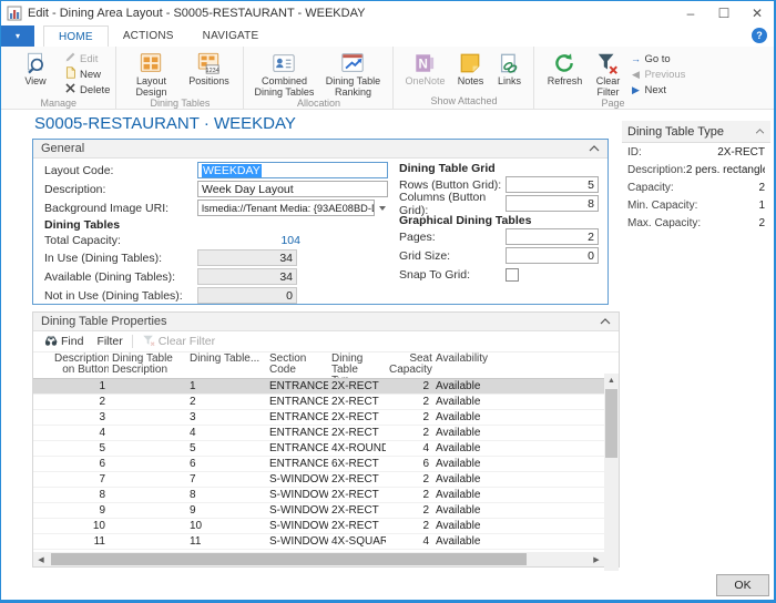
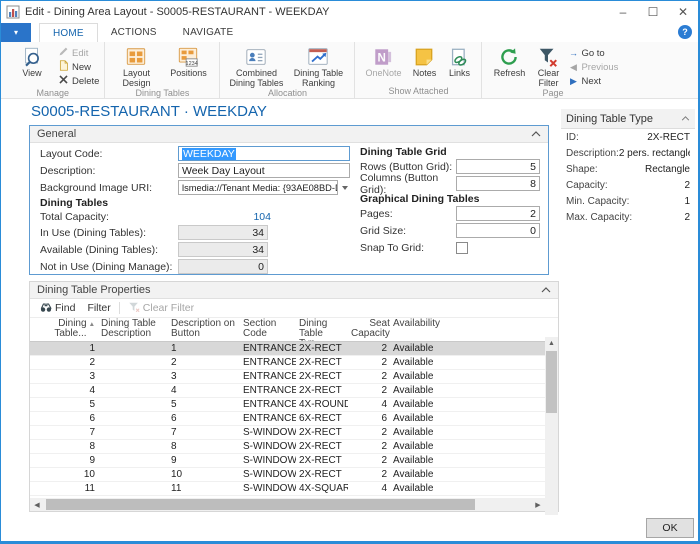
  Edit - Dining Area Layout - S0005-RESTAURANT - WEEKDAY
  –
  ☐
  ✕
  ▾
  HOME
  ACTIONS
  NAVIGATE
  ?
  View
  Edit
  New
  Delete
  Manage
  Layout Design
  Positions
  Dining Tables
  Combined Dining Tables
  Dining Table Ranking
  Allocation
  N
  OneNote
  Notes
  Links
  Show Attached
  Refresh
  Clear Filter
  →
  Go to
  ◀
  Previous
  ▶
  Next
  Page
  S0005-RESTAURANT · WEEKDAY
  General
  Layout Code:
  WEEKDAY
  Description:
  Week Day Layout
  Background Image URI:
  Dining Tables
  Total Capacity:
  104
  In Use (Dining Tables):
  34
  Available (Dining Tables):
  34
- Not in Use (Dining Tables):
+ Not in Use (Dining Manage):
  0
  Dining Table Grid
  Rows (Button Grid):
  5
  Columns (Button Grid):
  8
  Graphical Dining Tables
  Pages:
  2
  Grid Size:
  0
  Snap To Grid:
  Dining Table Type
  ID:
  2X-RECT
  Description:
  2 pers. rectangl
+ Shape:
+ Rectangle
  Capacity:
  2
  Min. Capacity:
  1
  Max. Capacity:
  2
  Dining Table Properties
  Find
  Filter
  Clear Filter
- Description on Button
+ Dining Table...
  Dining Table Description
- Dining Table...
+ Description on Button
  Section Code
  Seat Capacity
  Availability
  1
  1
  ENTRANCE
  2X-RECT
  2
  Available
  2
  2
  ENTRANCE
  2X-RECT
  2
  Available
  3
  3
  ENTRANCE
  2X-RECT
  2
  Available
  4
  4
  ENTRANCE
  2X-RECT
  2
  Available
  5
  5
  ENTRANCE
  4X-ROUND
  4
  Available
  6
  6
  ENTRANCE
  6X-RECT
  6
  Available
  7
  7
  S-WINDOW
  2X-RECT
  2
  Available
  8
  8
  S-WINDOW
  2X-RECT
  2
  Available
  9
  9
  S-WINDOW
  2X-RECT
  2
  Available
  10
  10
  S-WINDOW
  2X-RECT
  2
  Available
  11
  11
  S-WINDOW
  4X-SQUAR
  4
  Available
  OK
